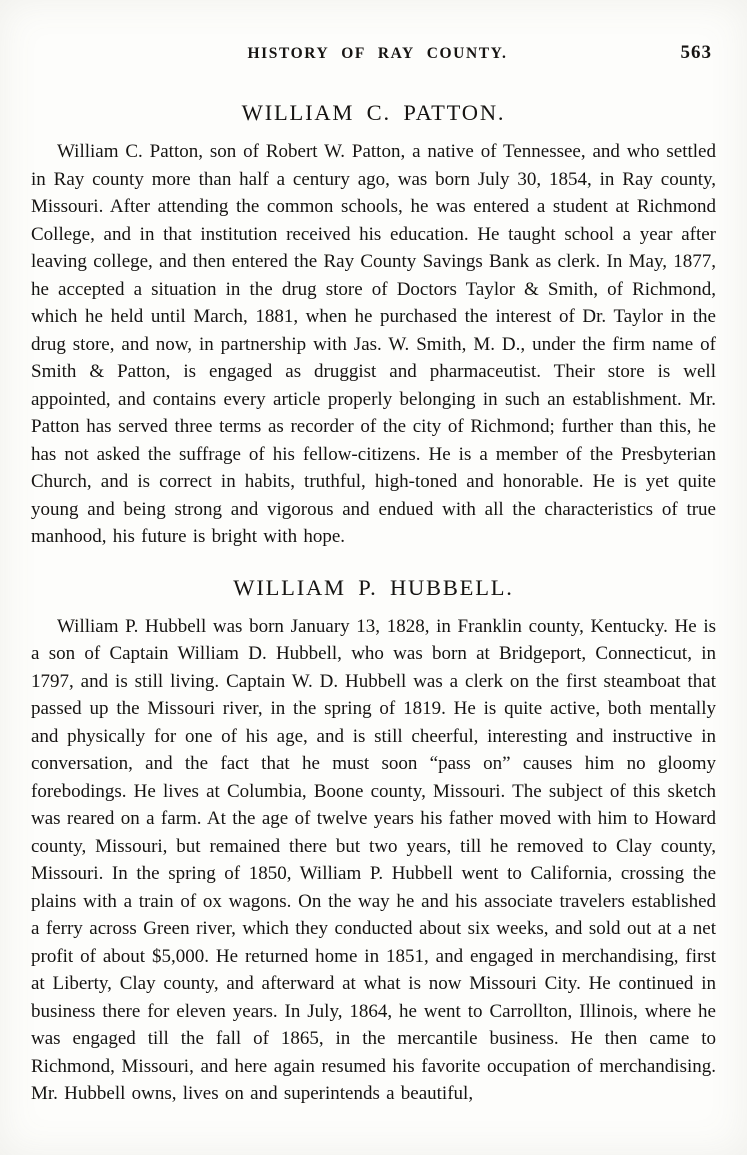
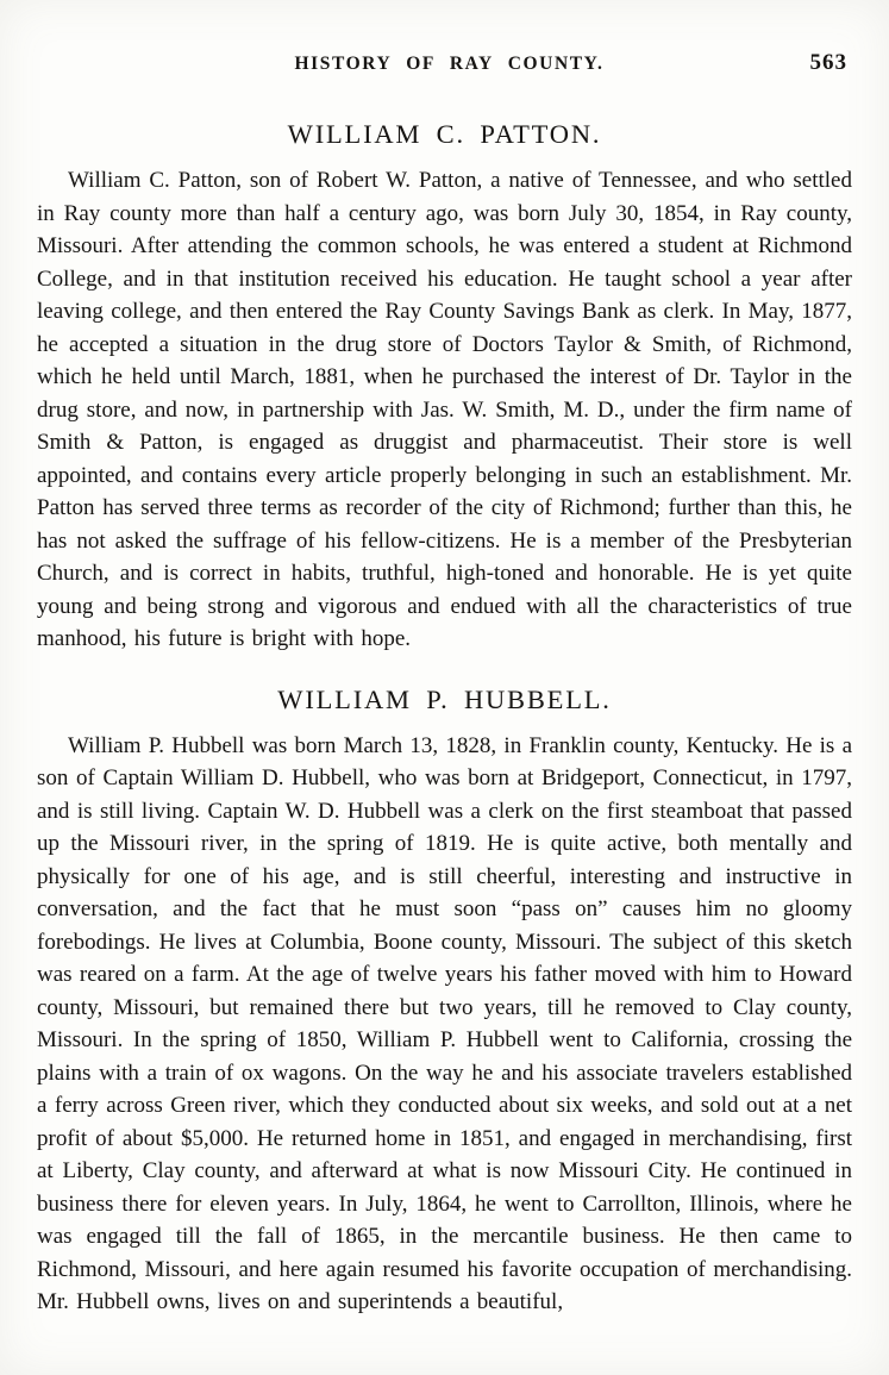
  HISTORY OF RAY COUNTY.
  563
  WILLIAM C. PATTON.
  William C. Patton, son of Robert W. Patton, a native of Tennessee, and who settled in Ray county more than half a century ago, was born July 30, 1854, in Ray county, Missouri. After attending the common schools, he was entered a student at Richmond College, and in that institution received his education. He taught school a year after leaving college, and then entered the Ray County Savings Bank as clerk. In May, 1877, he accepted a situation in the drug store of Doctors Taylor & Smith, of Richmond, which he held until March, 1881, when he purchased the interest of Dr. Taylor in the drug store, and now, in partnership with Jas. W. Smith, M. D., under the firm name of Smith & Patton, is engaged as druggist and pharmaceutist. Their store is well appointed, and contains every article properly belonging in such an establishment. Mr. Patton has served three terms as recorder of the city of Richmond; further than this, he has not asked the suffrage of his fellow-citizens. He is a member of the Presbyterian Church, and is correct in habits, truthful, high-toned and honorable. He is yet quite young and being strong and vigorous and endued with all the characteristics of true manhood, his future is bright with hope.
  WILLIAM P. HUBBELL.
- William P. Hubbell was born January 13, 1828, in Franklin county, Kentucky. He is a son of Captain William D. Hubbell, who was born at Bridgeport, Connecticut, in 1797, and is still living. Captain W. D. Hubbell was a clerk on the first steamboat that passed up the Missouri river, in the spring of 1819. He is quite active, both mentally and physically for one of his age, and is still cheerful, interesting and instructive in conversation, and the fact that he must soon “pass on” causes him no gloomy forebodings. He lives at Columbia, Boone county, Missouri. The subject of this sketch was reared on a farm. At the age of twelve years his father moved with him to Howard county, Missouri, but remained there but two years, till he removed to Clay county, Missouri. In the spring of 1850, William P. Hubbell went to California, crossing the plains with a train of ox wagons. On the way he and his associate travelers established a ferry across Green river, which they conducted about six weeks, and sold out at a net profit of about $5,000. He returned home in 1851, and engaged in merchandising, first at Liberty, Clay county, and afterward at what is now Missouri City. He continued in business there for eleven years. In July, 1864, he went to Carrollton, Illinois, where he was engaged till the fall of 1865, in the mercantile business. He then came to Richmond, Missouri, and here again resumed his favorite occupation of merchandising. Mr. Hubbell owns, lives on and superintends a beautiful,
+ William P. Hubbell was born March 13, 1828, in Franklin county, Kentucky. He is a son of Captain William D. Hubbell, who was born at Bridgeport, Connecticut, in 1797, and is still living. Captain W. D. Hubbell was a clerk on the first steamboat that passed up the Missouri river, in the spring of 1819. He is quite active, both mentally and physically for one of his age, and is still cheerful, interesting and instructive in conversation, and the fact that he must soon “pass on” causes him no gloomy forebodings. He lives at Columbia, Boone county, Missouri. The subject of this sketch was reared on a farm. At the age of twelve years his father moved with him to Howard county, Missouri, but remained there but two years, till he removed to Clay county, Missouri. In the spring of 1850, William P. Hubbell went to California, crossing the plains with a train of ox wagons. On the way he and his associate travelers established a ferry across Green river, which they conducted about six weeks, and sold out at a net profit of about $5,000. He returned home in 1851, and engaged in merchandising, first at Liberty, Clay county, and afterward at what is now Missouri City. He continued in business there for eleven years. In July, 1864, he went to Carrollton, Illinois, where he was engaged till the fall of 1865, in the mercantile business. He then came to Richmond, Missouri, and here again resumed his favorite occupation of merchandising. Mr. Hubbell owns, lives on and superintends a beautiful,
